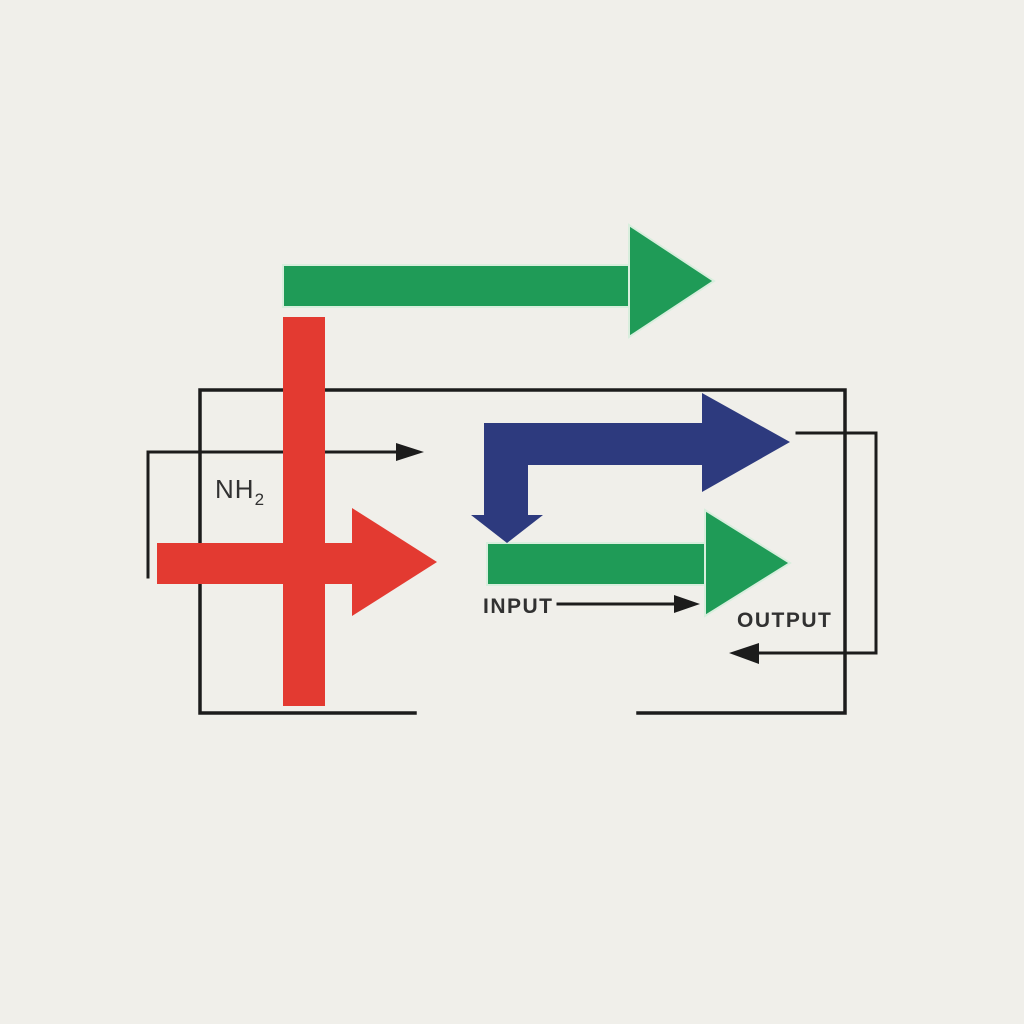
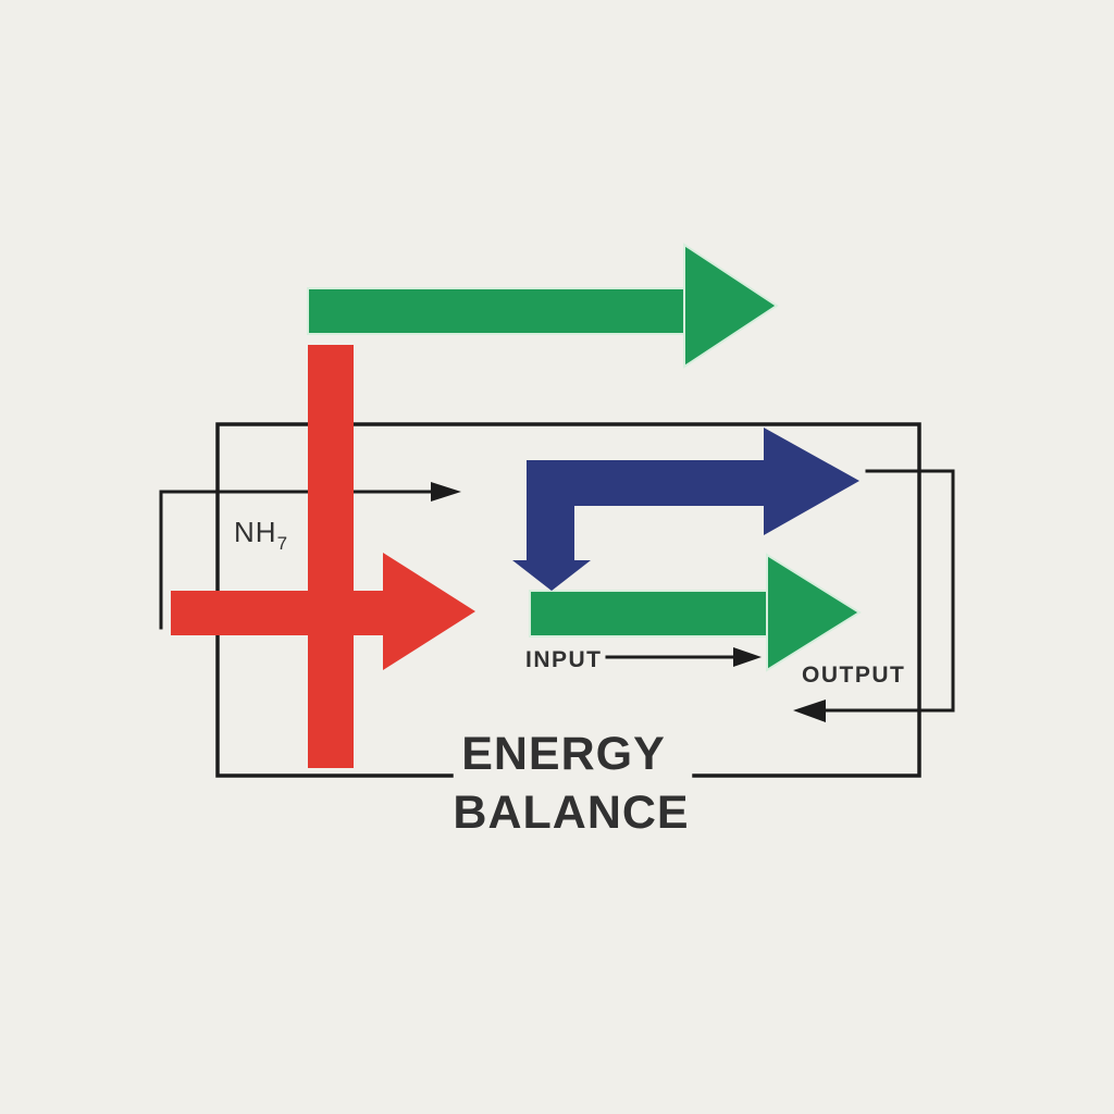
- NH2
+ NH7
  INPUT
  OUTPUT
+ ENERGY
+ BALANCE
